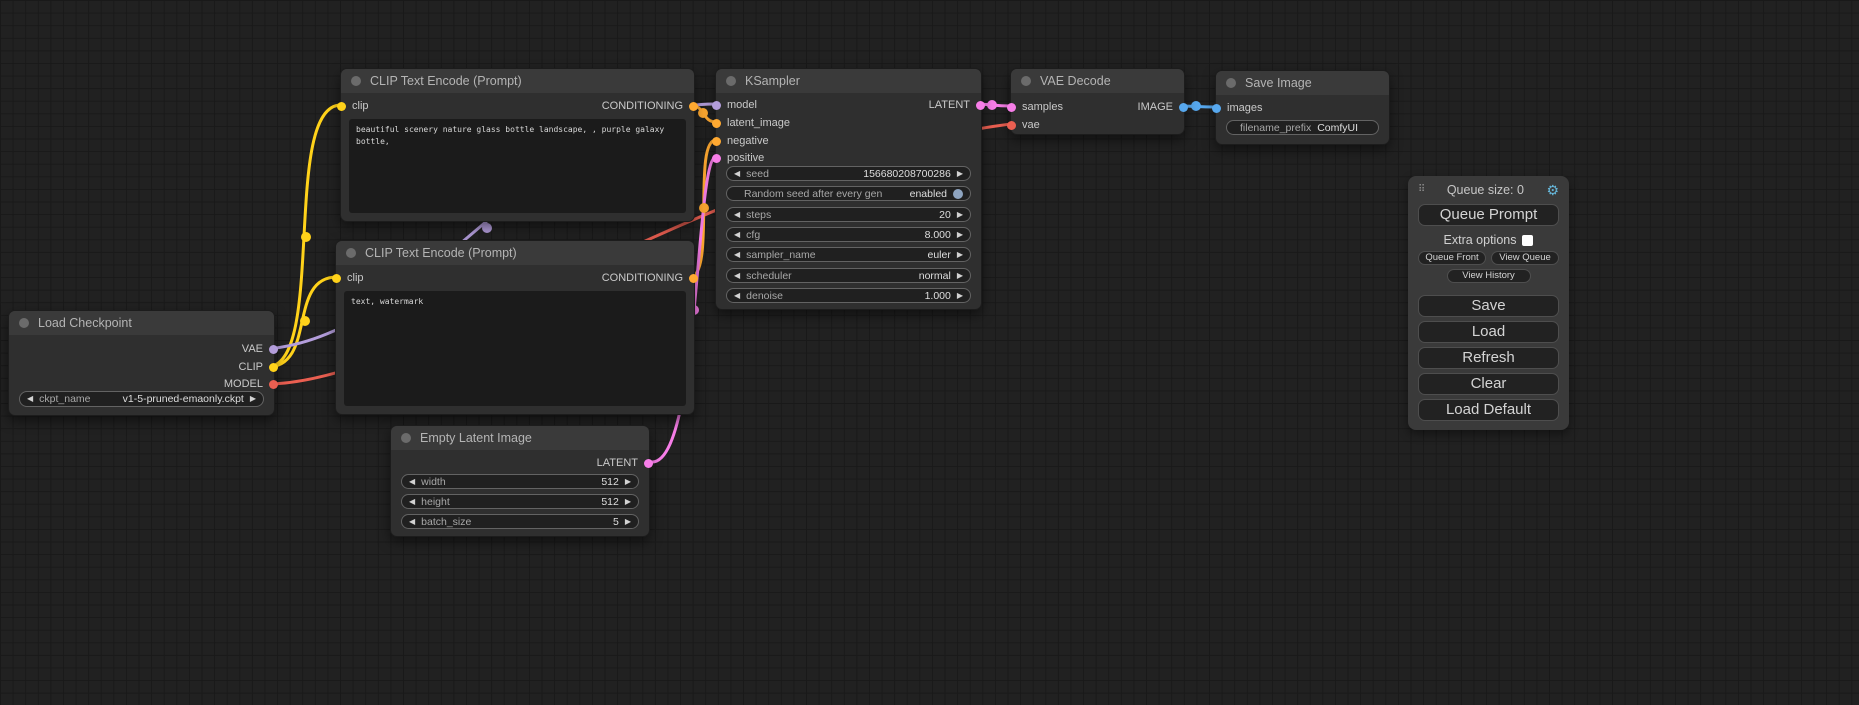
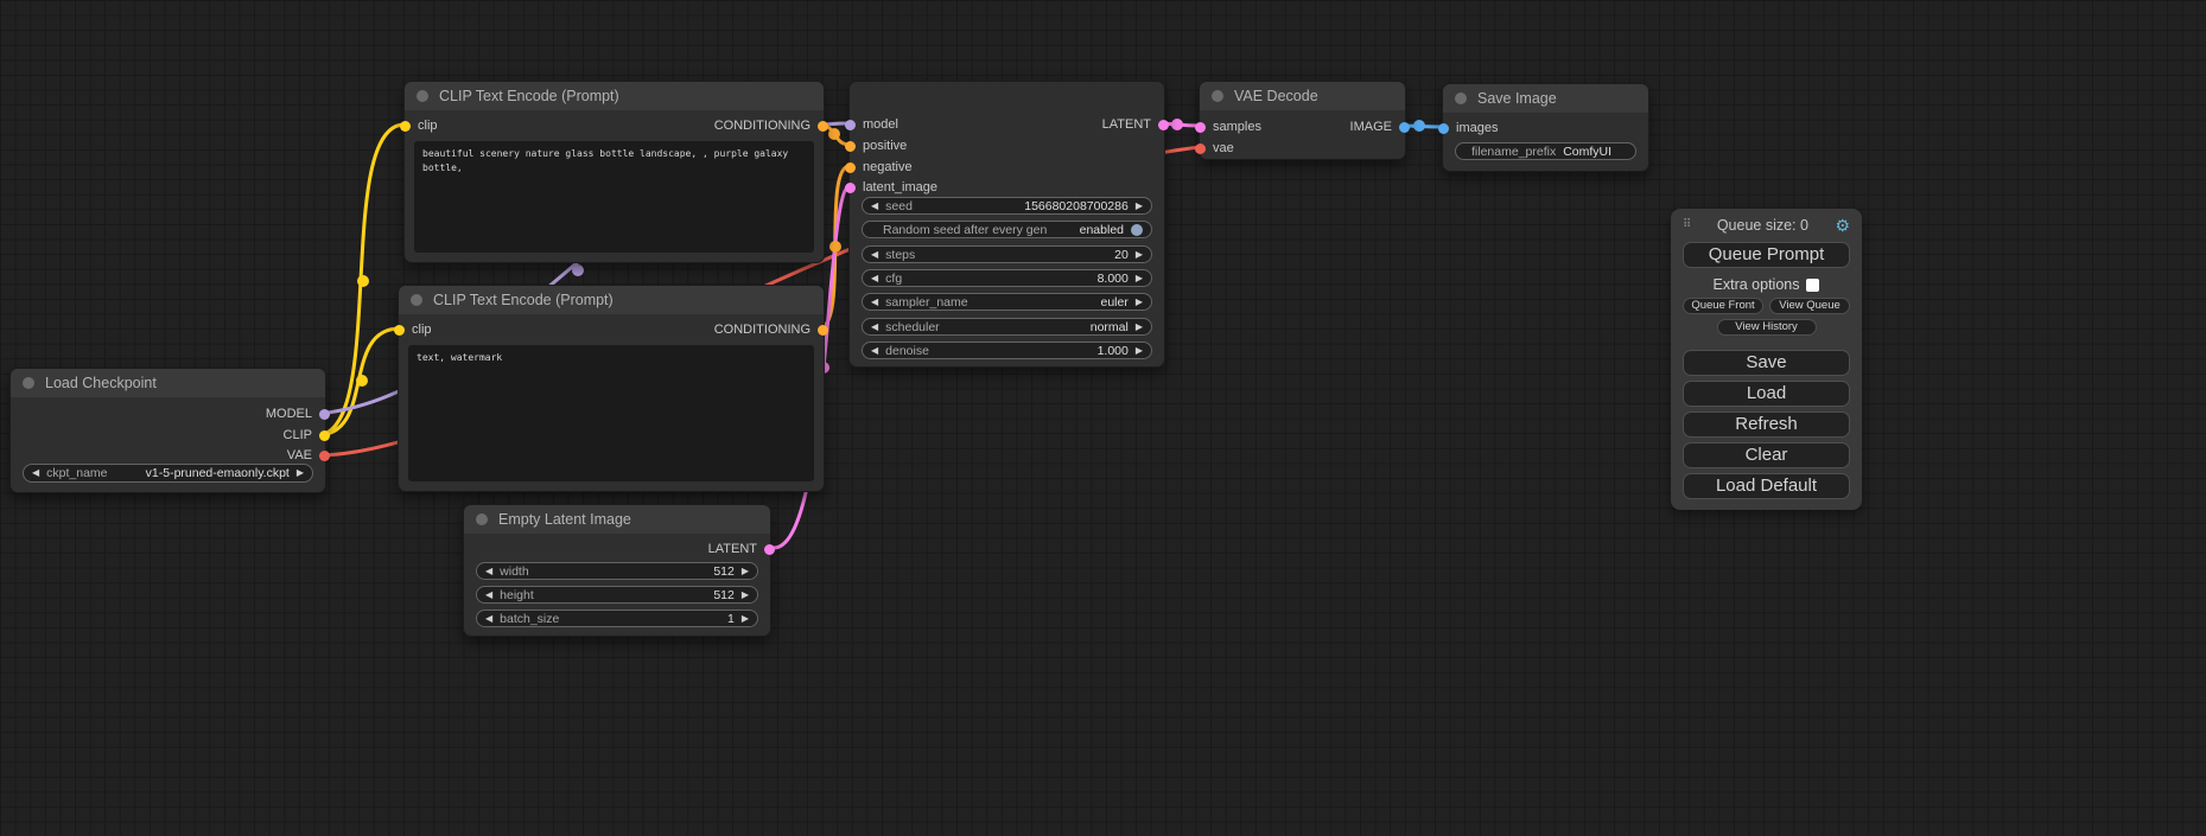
  Load Checkpoint
- VAE
+ MODEL
  CLIP
- MODEL
+ VAE
  ◀
  ckpt_name
  v1-5-pruned-emaonly.ckpt
  ▶
  CLIP Text Encode (Prompt)
  clip
  CONDITIONING
  beautiful scenery nature glass bottle landscape, , purple galaxy bottle,
  CLIP Text Encode (Prompt)
  clip
  CONDITIONING
  text, watermark
- KSampler
  model
- latent_image
+ positive
  negative
- positive
+ latent_image
  LATENT
  ◀
  seed
  156680208700286
  ▶
  Random seed after every gen
  enabled
  ◀
  steps
  20
  ▶
  ◀
  cfg
  8.000
  ▶
  ◀
  sampler_name
  euler
  ▶
  ◀
  scheduler
  normal
  ▶
  ◀
  denoise
  1.000
  ▶
  VAE Decode
  samples
  vae
  IMAGE
  Save Image
  images
  filename_prefix
  ComfyUI
  Empty Latent Image
  LATENT
  ◀
  width
  512
  ▶
  ◀
  height
  512
  ▶
  ◀
  batch_size
- 5
+ 1
  ▶
  ⠿
  Queue size: 0
  ⚙
  Queue Prompt
  Extra options
  Queue Front
  View Queue
  View History
  Save
  Load
  Refresh
  Clear
  Load Default
